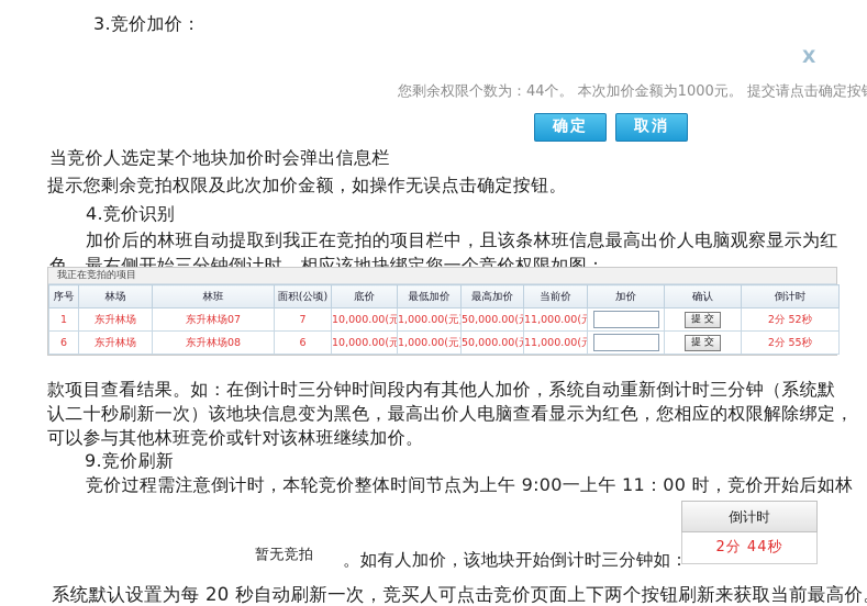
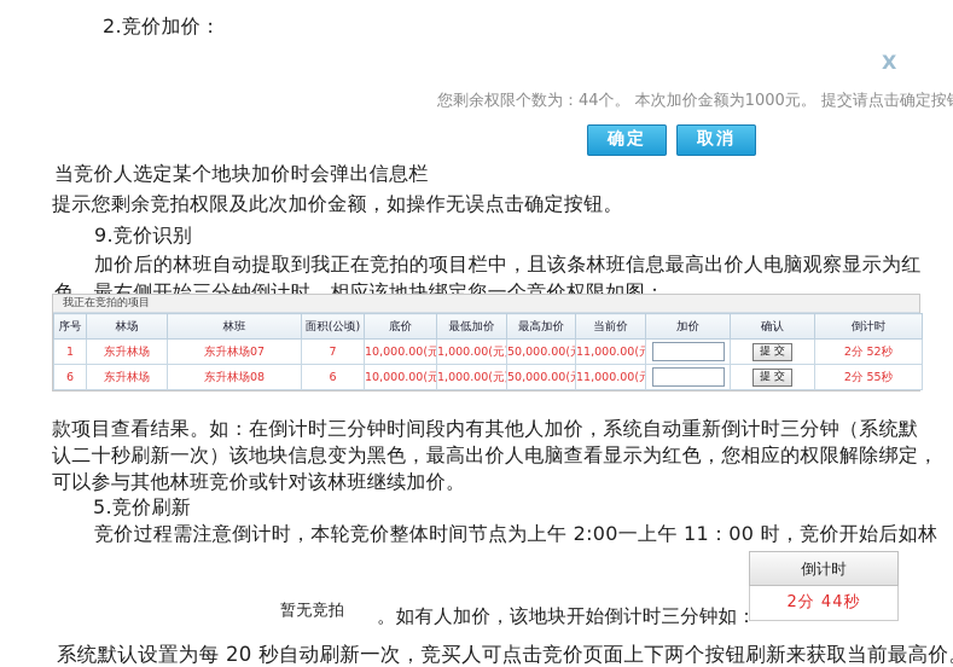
- 3.竞价加价：
+ 2.竞价加价：
  X
  您剩余权限个数为：44个。 本次加价金额为1000元。 提交请点击确定按
  确定
  取消
  当竞价人选定某个地块加价时会弹出信息栏
  提示您剩余竞拍权限及此次加价金额，如操作无误点击确定按钮。
- 4.竞价识别
+ 9.竞价识别
  加价后的林班自动提取到我正在竞拍的项目栏中，且该条林班信息最高出价人电脑观察显示为红
  色，最右侧开始三分钟倒计时，相应该地块绑定您一个竞价权限如图：
  我正在竞拍的项目
  序号	林场	林班	面积(公顷)	底价	最低加价	最高加价	当前价	加价	确认	倒计时
  1	东升林场	东升林场07	7	10,000.00(元	1,000.00(元	50,000.00(	11,000.00(元		提 交	2分 52秒
  6	东升林场	东升林场08	6	10,000.00(元	1,000.00(元	50,000.00(	11,000.00(元		提 交	2分 55秒
  款项目查看结果。如：在倒计时三分钟时间段内有其他人加价，系统自动重新倒计时三分钟（系统默
  认二十秒刷新一次）该地块信息变为黑色，最高出价人电脑查看显示为红色，您相应的权限解除绑定，
  可以参与其他林班竞价或针对该林班继续加价。
- 9.竞价刷新
+ 5.竞价刷新
- 竞价过程需注意倒计时，本轮竞价整体时间节点为上午 9:00一上午 11：00 时，竞价开始后如林
+ 竞价过程需注意倒计时，本轮竞价整体时间节点为上午 2:00一上午 11：00 时，竞价开始后如林
  暂无竞拍
  。如有人加价，该地块开始倒计时三分钟如：
  倒计时
  2分 44秒
  系统默认设置为每 20 秒自动刷新一次，竞买人可点击竞价页面上下两个按钮刷新来获取当前最高价
